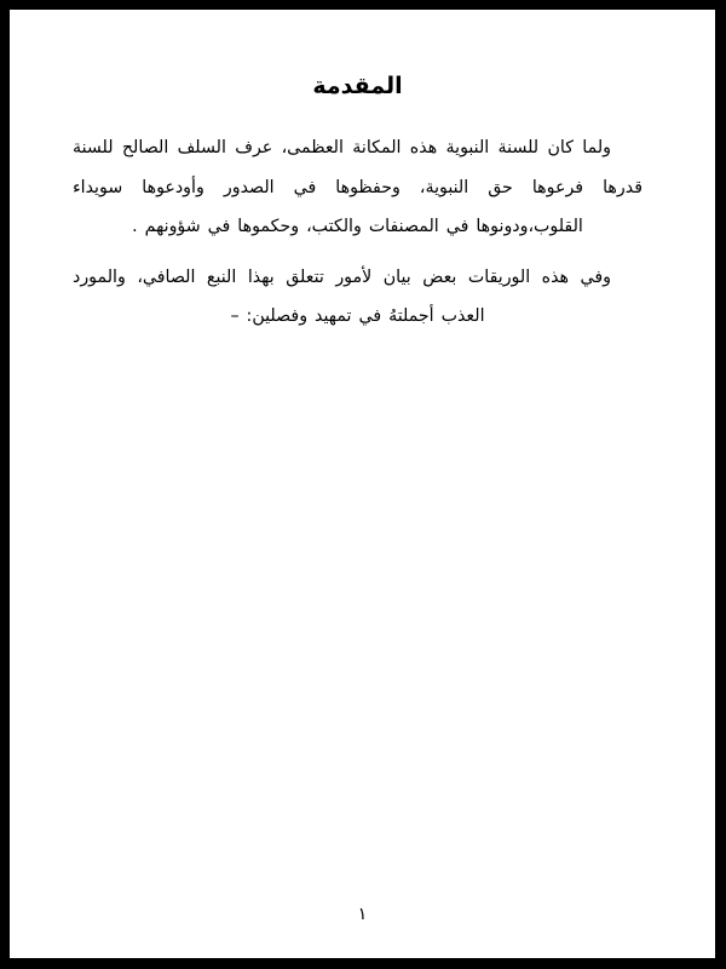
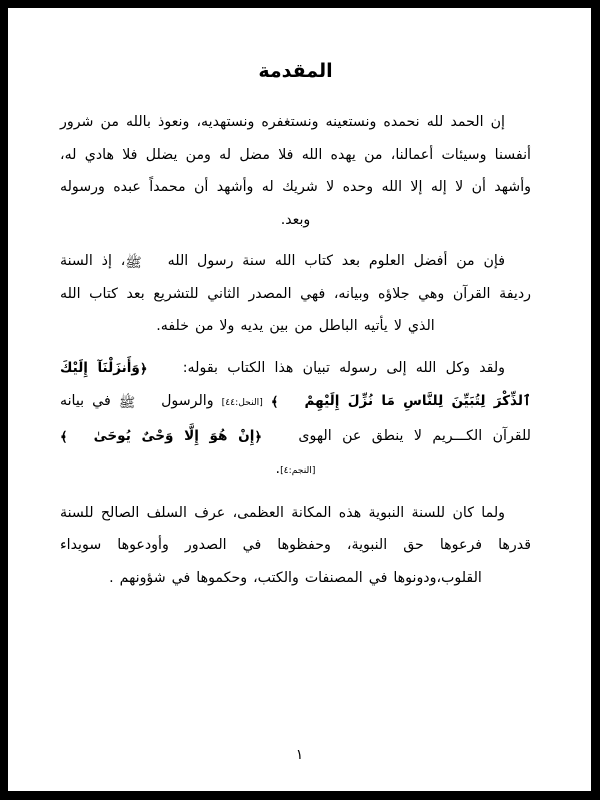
  المقدمة
+ إن الحمد لله نحمده ونستعينه ونستغفره ونستهديه، ونعوذ بالله من شرور أنفسنا وسيئات أعمالنا، من يهده الله فلا مضل له ومن يضلل فلا هادي له، وأشهد أن لا إله إلا الله وحده لا شريك له وأشهد أن محمداً عبده ورسوله وبعد.
+ فإن من أفضل العلوم بعد كتاب الله سنة رسول اللهﷺ، إذ السنة رديفة القرآن وهي جلاؤه وبيانه، فهي المصدر الثاني للتشريع بعد كتاب الله الذي لا يأتيه الباطل من بين يديه ولا من خلفه.
+ ولقد وكل الله إلى رسوله تبيان هذا الكتاب بقوله: ﴿وَأَنزَلْنَآ إِلَيْكَ ٱلذِّكْرَ لِتُبَيِّنَ لِلنَّاسِ مَا نُزِّلَ إِلَيْهِمْ﴾ [النحل:٤٤] والرسولﷺ في بيانه للقرآن الكـــريم لا ينطق عن الهوى ﴿إِنْ هُوَ إِلَّا وَحْىٌ يُوحَىٰ﴾ [النجم:٤].
  ولما كان للسنة النبوية هذه المكانة العظمى، عرف السلف الصالح للسنة قدرها فرعوها حق النبوية، وحفظوها في الصدور وأودعوها سويداء القلوب،ودونوها في المصنفات والكتب، وحكموها في شؤونهم .
- وفي هذه الوريقات بعض بيان لأمور تتعلق بهذا النبع الصافي، والمورد العذب أجملتهُ في تمهيد وفصلين: –
  ١
